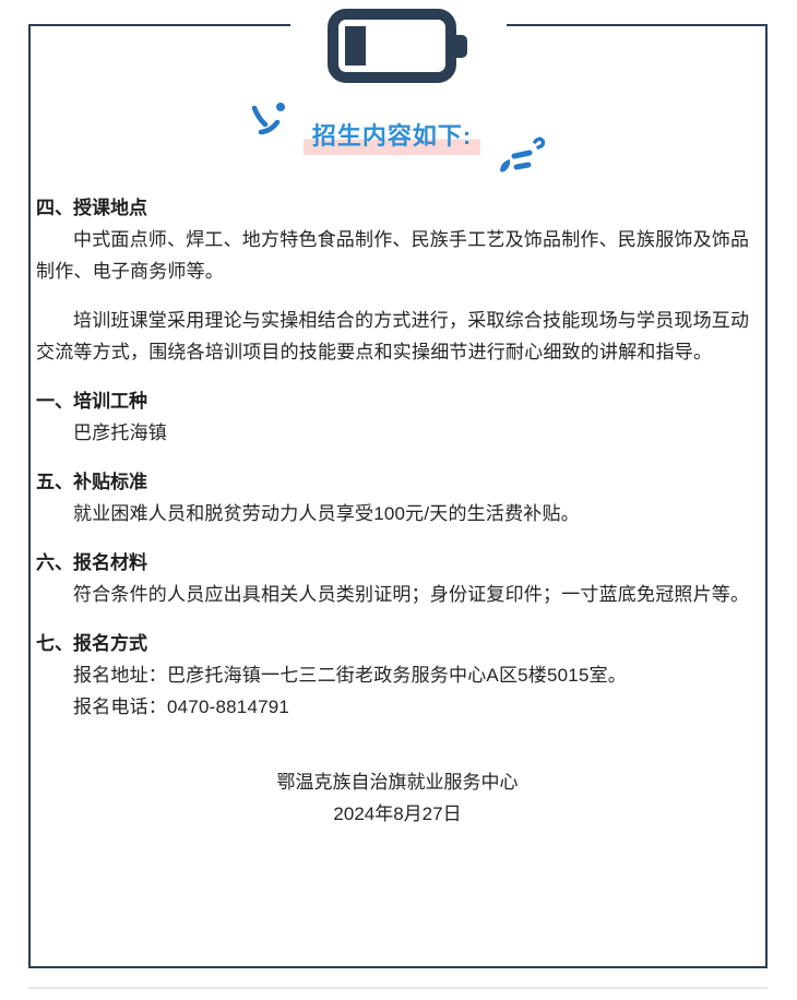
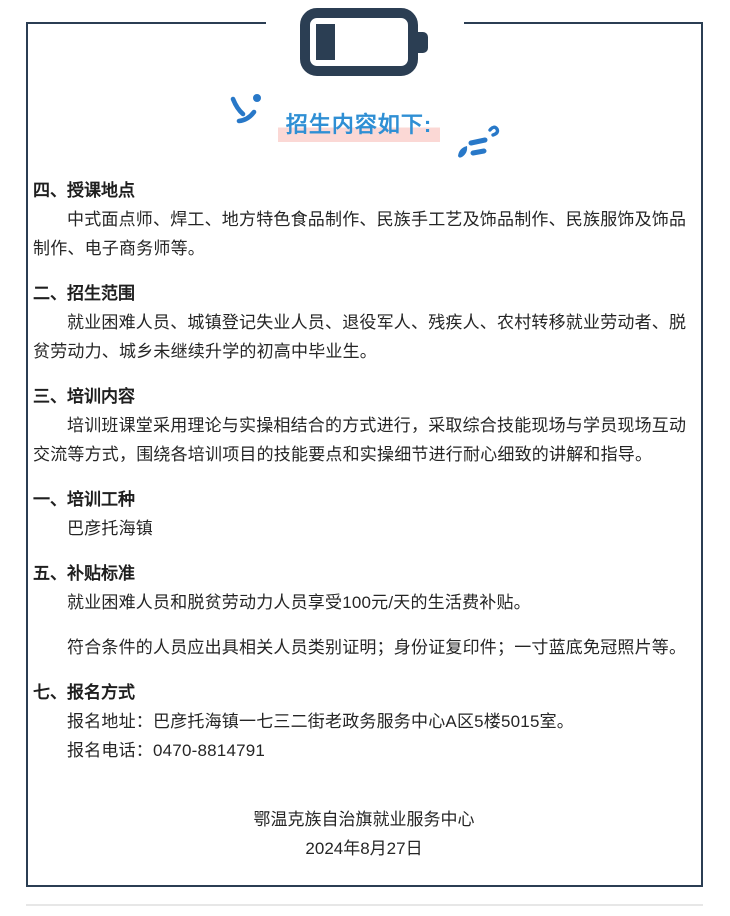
  招生内容如下:
  四、授课地点
  中式面点师、焊工、地方特色食品制作、民族手工艺及饰品制作、民族服饰及饰品制作、电子商务师等。
+ 二、招生范围
+ 就业困难人员、城镇登记失业人员、退役军人、残疾人、农村转移就业劳动者、脱贫劳动力、城乡未继续升学的初高中毕业生。
+ 三、培训内容
  培训班课堂采用理论与实操相结合的方式进行，采取综合技能现场与学员现场互动交流等方式，围绕各培训项目的技能要点和实操细节进行耐心细致的讲解和指导。
  一、培训工种
  巴彦托海镇
  五、补贴标准
  就业困难人员和脱贫劳动力人员享受100元/天的生活费补贴。
- 六、报名材料
  符合条件的人员应出具相关人员类别证明；身份证复印件；一寸蓝底免冠照片等。
  七、报名方式
  报名地址：巴彦托海镇一七三二街老政务服务中心A区5楼5015室。
  报名电话：0470-8814791
  鄂温克族自治旗就业服务中心
  2024年8月27日
